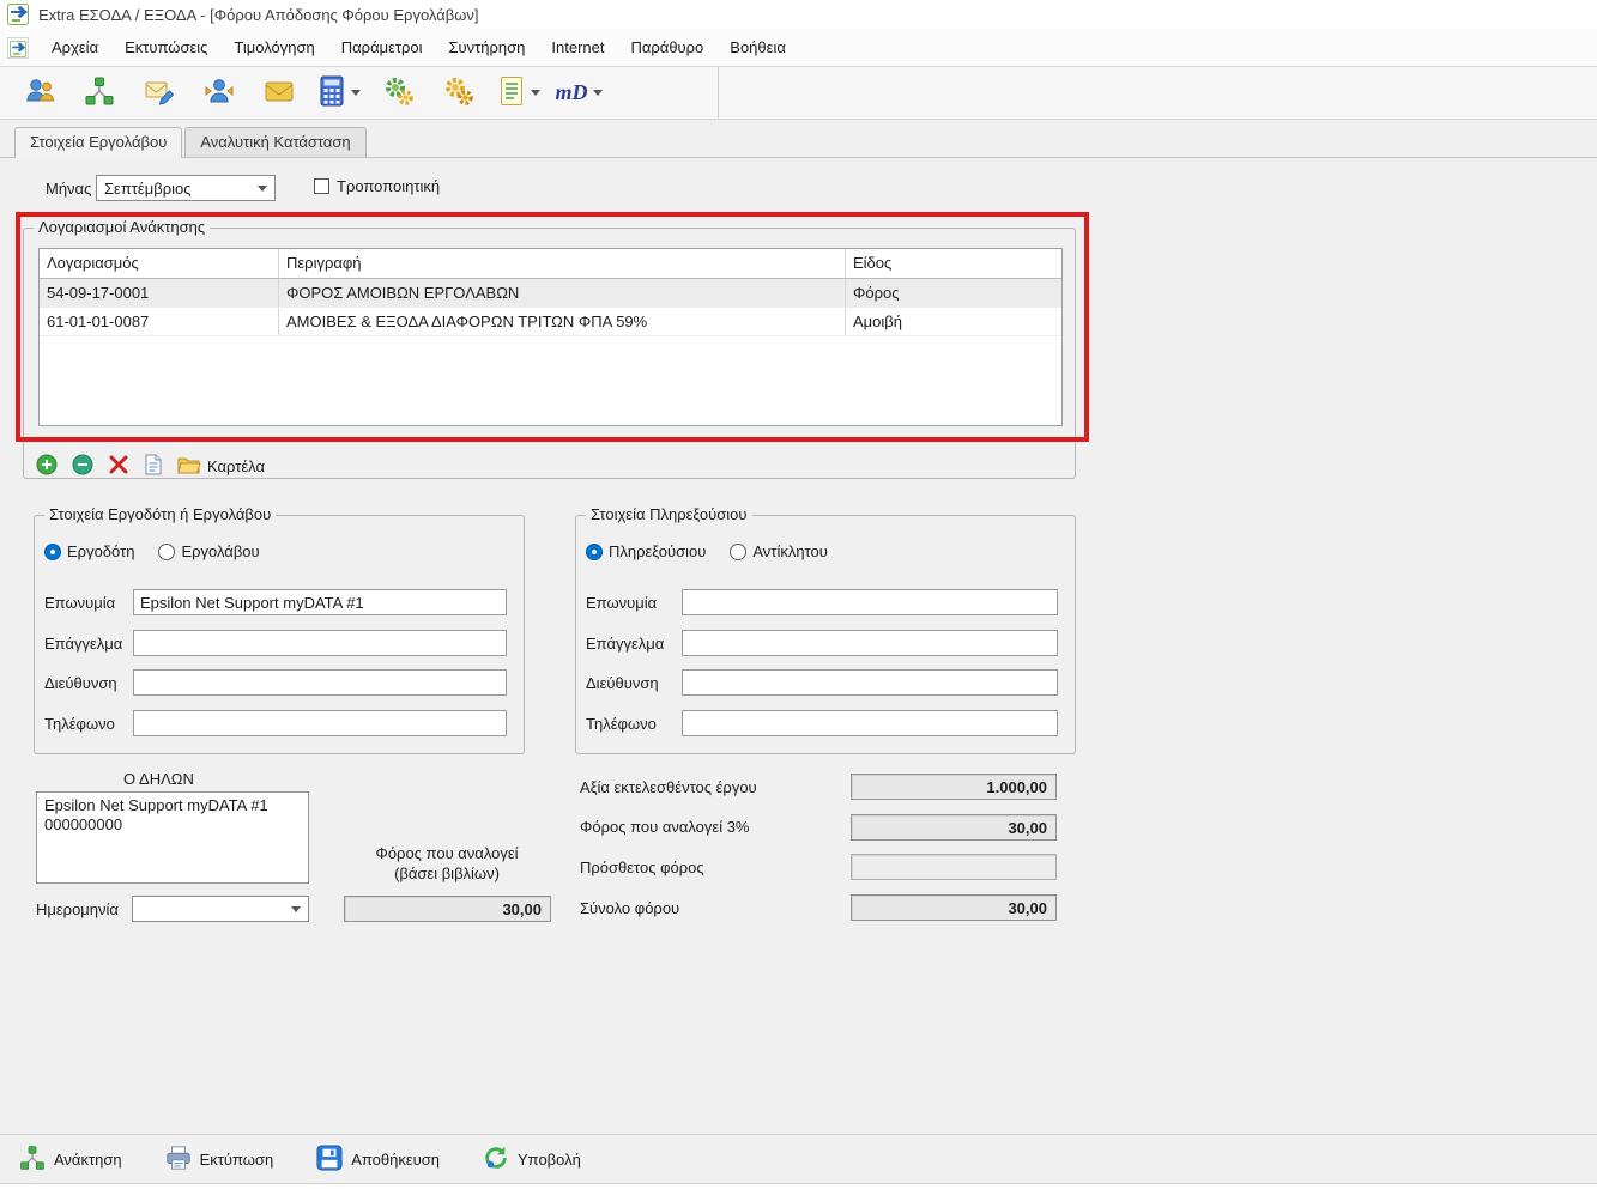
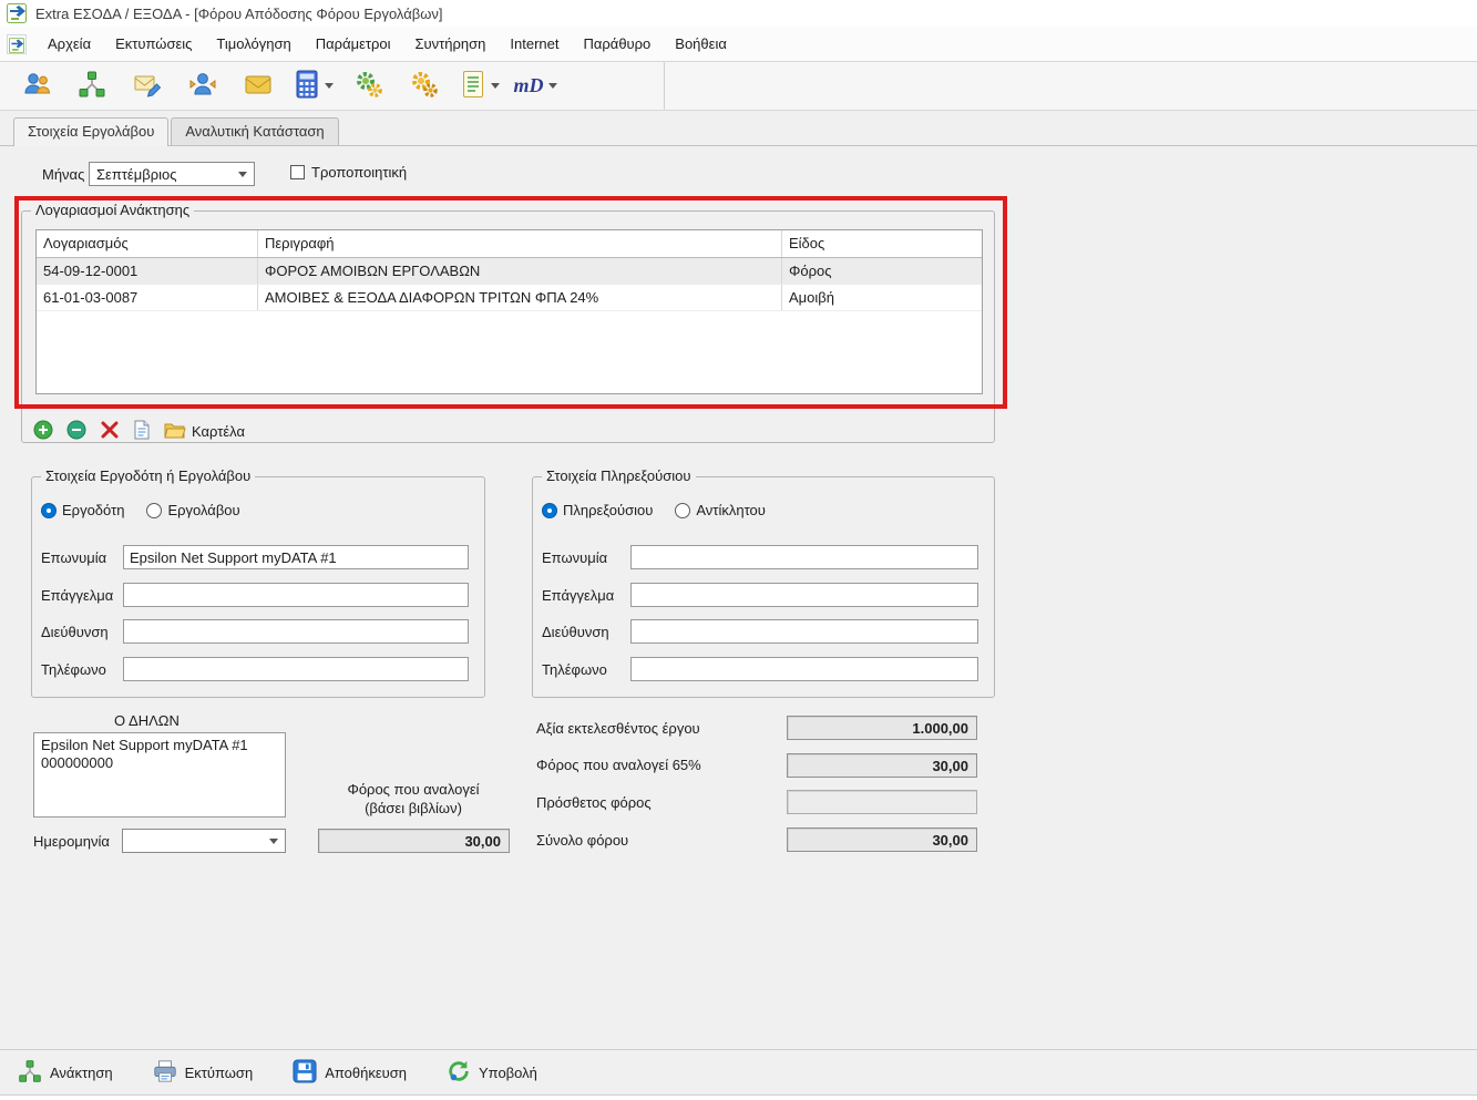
  Extra ΕΣΟΔΑ / ΕΞΟΔΑ - [Φόρου Απόδοσης Φόρου Εργολάβων]
  Αρχεία
  Εκτυπώσεις
  Τιμολόγηση
  Παράμετροι
  Συντήρηση
  Internet
  Παράθυρο
  Βοήθεια
  mD
  Στοιχεία Εργολάβου
  Αναλυτική Κατάσταση
  Μήνας
  Σεπτέμβριος
  Τροποποιητική
  Λογαριασμοί Ανάκτησης
  Λογαριασμός
  Περιγραφή
  Είδος
- 54-09-17-0001
+ 54-09-12-0001
  ΦΟΡΟΣ ΑΜΟΙΒΩΝ ΕΡΓΟΛΑΒΩΝ
  Φόρος
- 61-01-01-0087
+ 61-01-03-0087
- ΑΜΟΙΒΕΣ & ΕΞΟΔΑ ΔΙΑΦΟΡΩΝ ΤΡΙΤΩΝ ΦΠΑ 59%
+ ΑΜΟΙΒΕΣ & ΕΞΟΔΑ ΔΙΑΦΟΡΩΝ ΤΡΙΤΩΝ ΦΠΑ 24%
  Αμοιβή
  Καρτέλα
  Στοιχεία Εργοδότη ή Εργολάβου
  Εργοδότη
  Εργολάβου
  Επωνυμία
  Epsilon Net Support myDATA #1
  Επάγγελμα
  Διεύθυνση
  Τηλέφωνο
  Στοιχεία Πληρεξούσιου
  Πληρεξούσιου
  Αντίκλητου
  Επωνυμία
  Επάγγελμα
  Διεύθυνση
  Τηλέφωνο
  Ο ΔΗΛΩΝ
  Epsilon Net Support myDATA #1
  000000000
  Φόρος που αναλογεί
  (βάσει βιβλίων)
  Ημερομηνία
  30,00
  Αξία εκτελεσθέντος έργου
  1.000,00
- Φόρος που αναλογεί 3%
+ Φόρος που αναλογεί 65%
  30,00
  Πρόσθετος φόρος
  Σύνολο φόρου
  30,00
  Ανάκτηση
  Εκτύπωση
  Αποθήκευση
  Υποβολή
